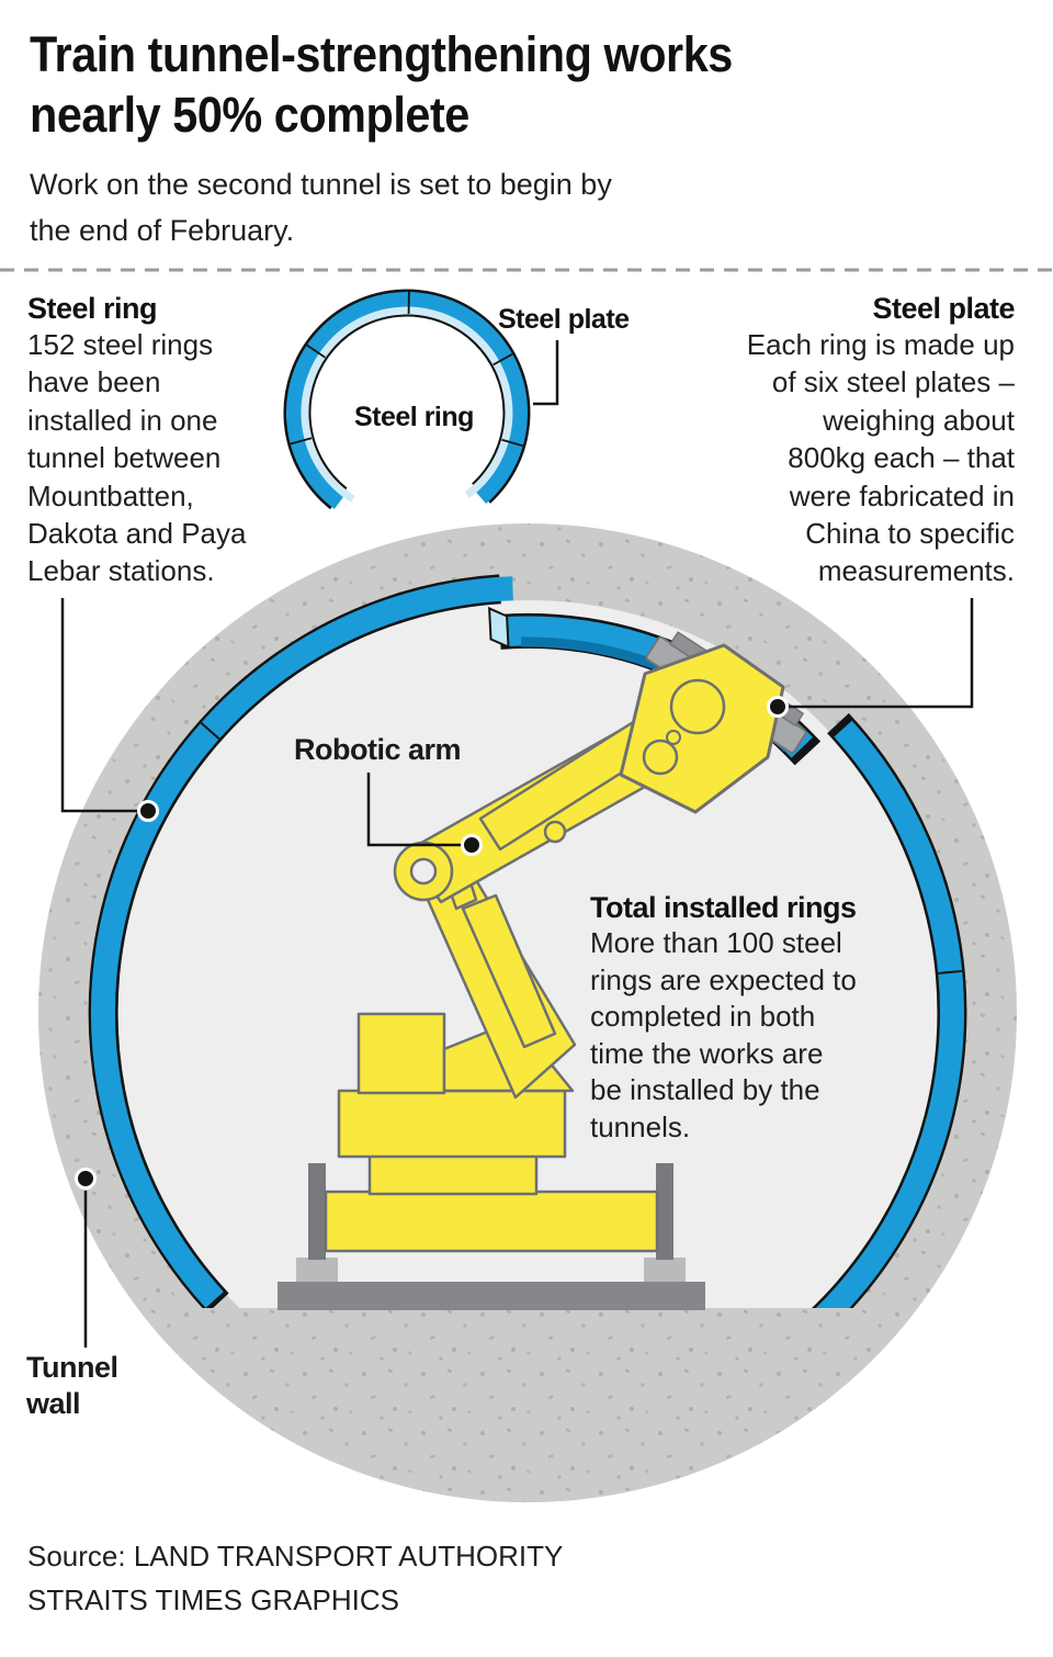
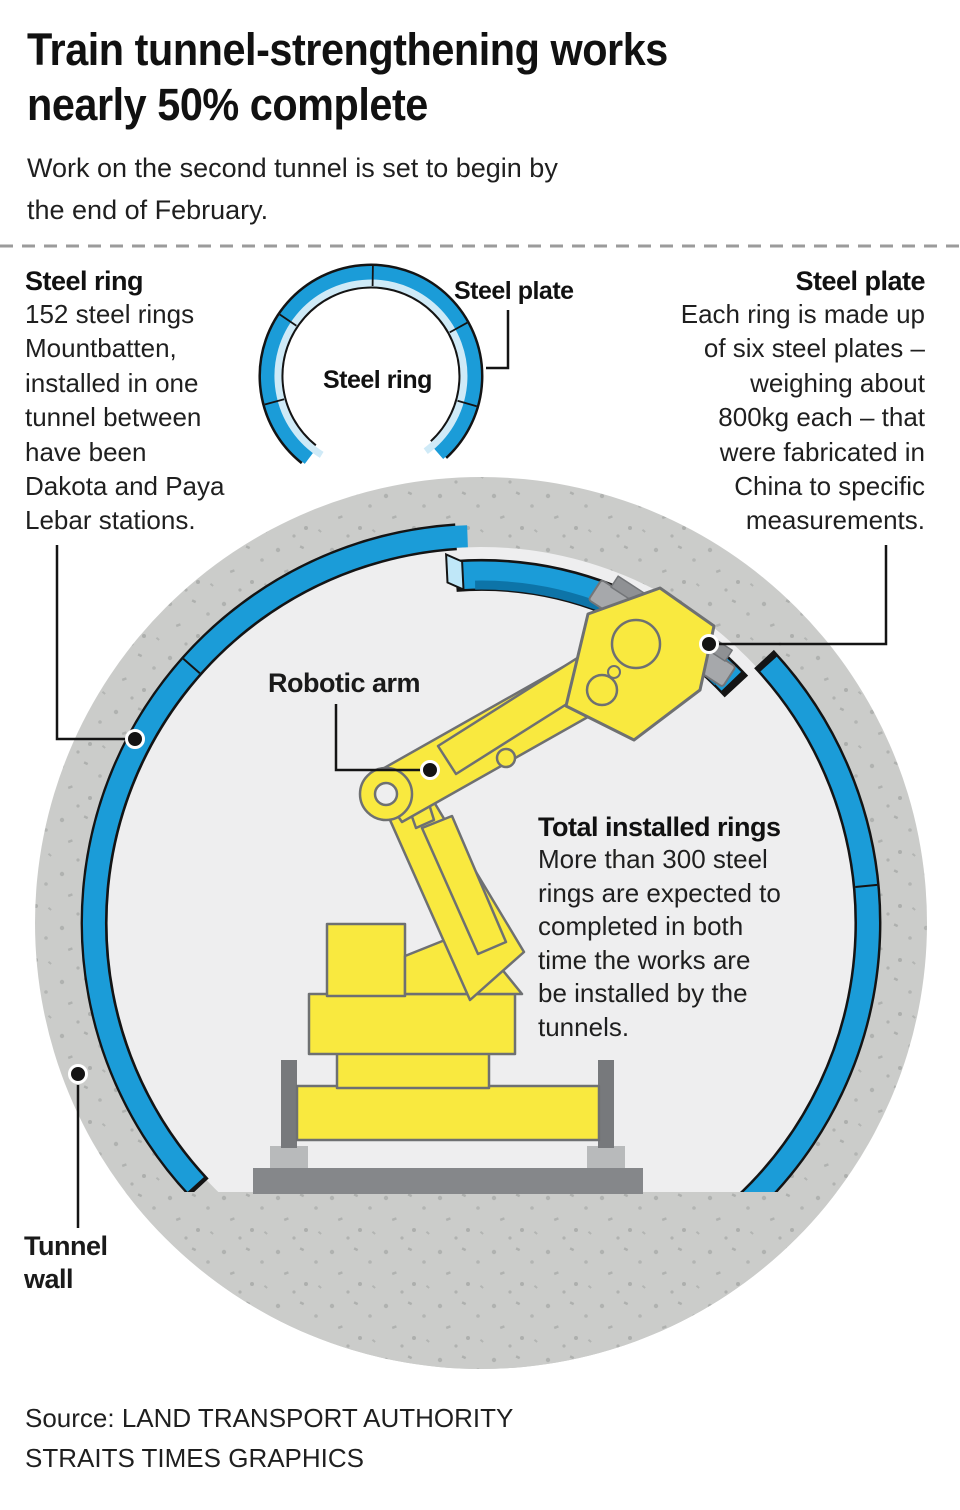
  Train tunnel-strengthening works
  nearly 50% complete
  Work on the second tunnel is set to begin by
  the end of February.
  Steel ring
  152 steel rings
- have been
+ Mountbatten,
  installed in one
  tunnel between
- Mountbatten,
+ have been
  Dakota and Paya
  Lebar stations.
  Steel plate
  Steel ring
  Steel plate
  Each ring is made up
  of six steel plates –
  weighing about
  800kg each – that
  were fabricated in
  China to specific
  measurements.
  Robotic arm
  Total installed rings
- More than 100 steel
+ More than 300 steel
  rings are expected to
  completed in both
  time the works are
  be installed by the
  tunnels.
  Tunnel
  wall
  Source: LAND TRANSPORT AUTHORITY
  STRAITS TIMES GRAPHICS
